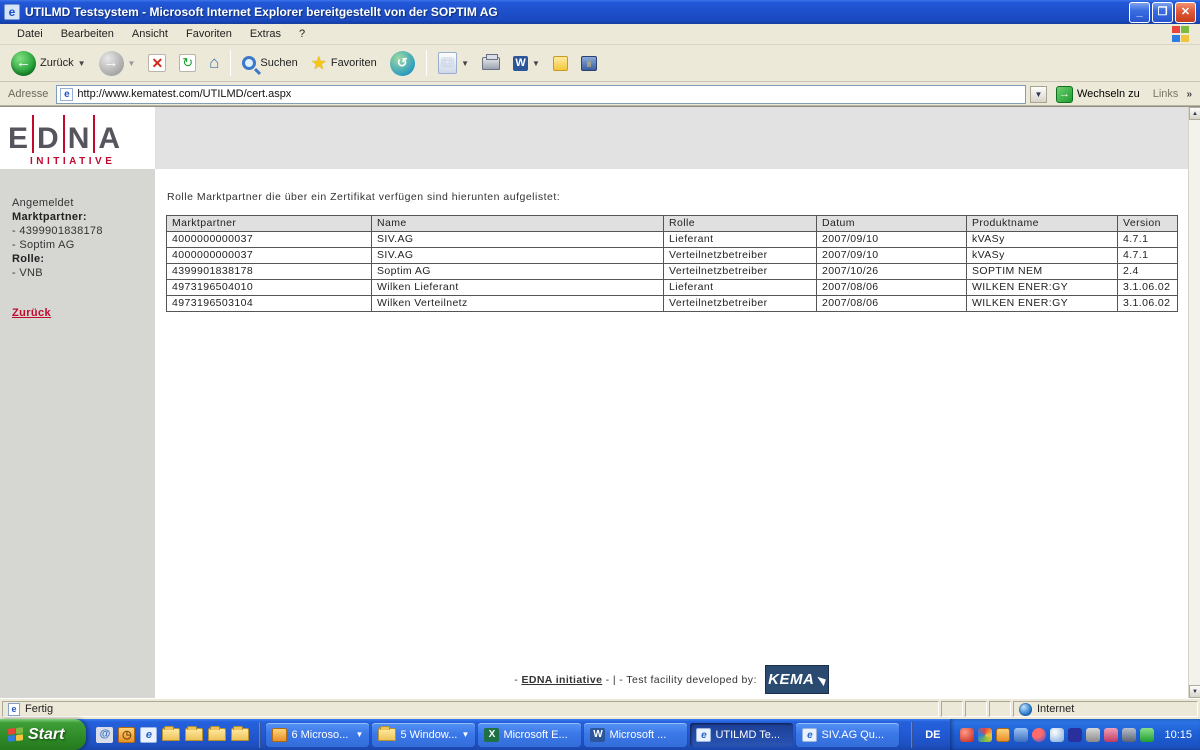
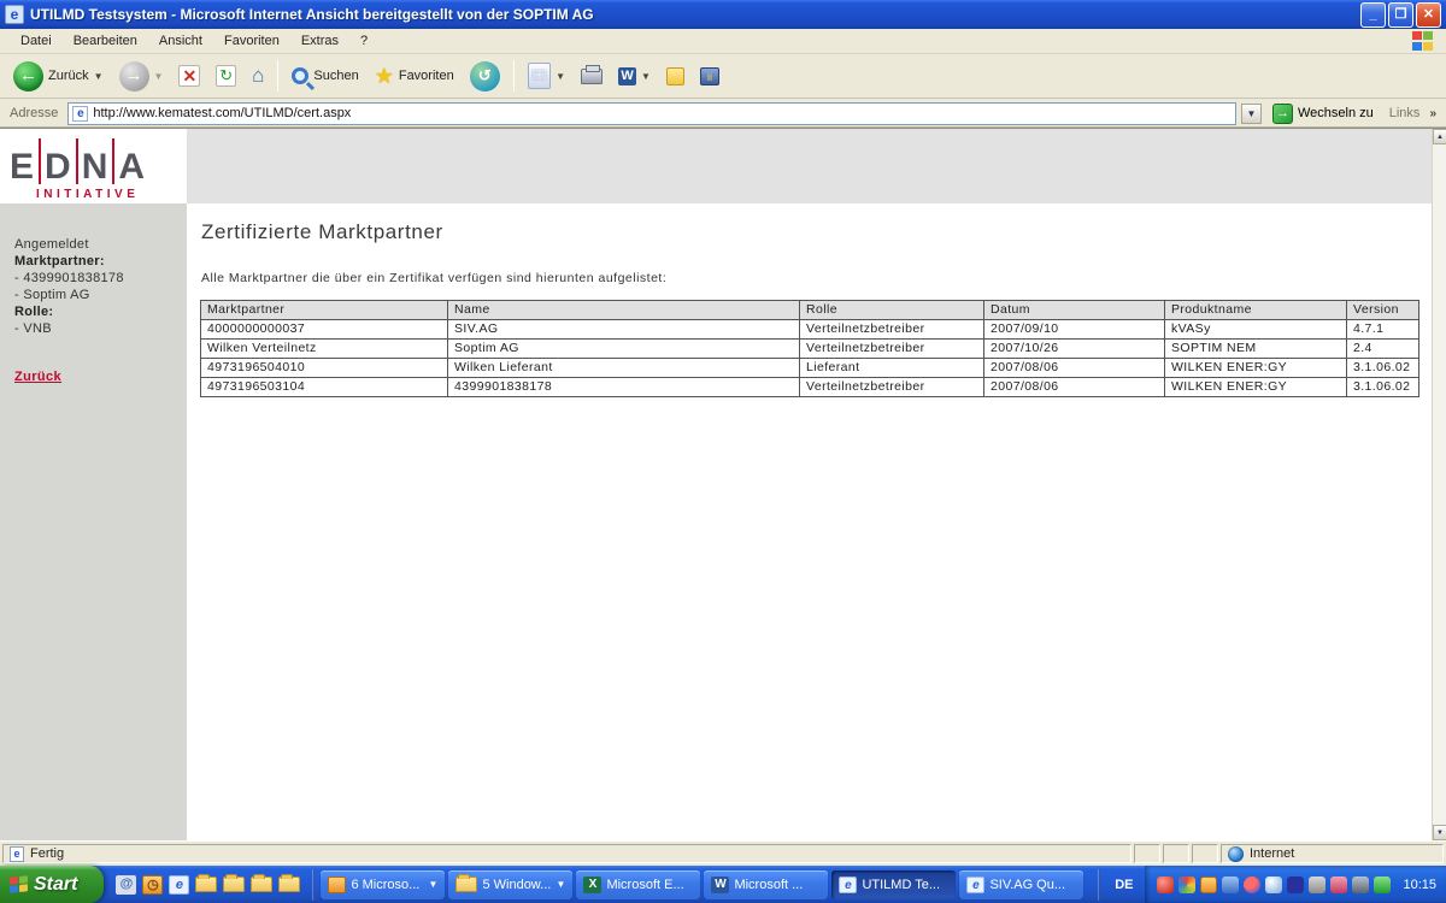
  e
- UTILMD Testsystem - Microsoft Internet Explorer bereitgestellt von der SOPTIM AG
+ UTILMD Testsystem - Microsoft Internet Ansicht bereitgestellt von der SOPTIM AG
  _
  ❐
  ✕
  Datei
  Bearbeiten
  Ansicht
  Favoriten
  Extras
  ?
  ←
  Zurück
  ▼
  →
  ▼
  ✕
  ↻
  ⌂
  Suchen
  ★
  Favoriten
  ↺
  ✉
  ▼
  W
  ▼
  ii
  Adresse
  e
  http://www.kematest.com/UTILMD/cert.aspx
  ▼
  →
  Wechseln zu
  Links
  »
  E
  D
  N
  A
  INITIATIVE
  Angemeldet
  Marktpartner:
  - 4399901838178
  - Soptim AG
  Rolle:
  - VNB
  Zurück
+ Zertifizierte Marktpartner
- Rolle Marktpartner die über ein Zertifikat verfügen sind hierunten aufgelistet:
+ Alle Marktpartner die über ein Zertifikat verfügen sind hierunten aufgelistet:
  Marktpartner	Name	Rolle	Datum	Produktname	Version
- 4000000000037	SIV.AG	Lieferant	2007/09/10	kVASy	4.7.1
  4000000000037	SIV.AG	Verteilnetzbetreiber	2007/09/10	kVASy	4.7.1
- 4399901838178	Soptim AG	Verteilnetzbetreiber	2007/10/26	SOPTIM NEM	2.4
+ Wilken Verteilnetz	Soptim AG	Verteilnetzbetreiber	2007/10/26	SOPTIM NEM	2.4
  4973196504010	Wilken Lieferant	Lieferant	2007/08/06	WILKEN ENER:GY	3.1.06.02
- 4973196503104	Wilken Verteilnetz	Verteilnetzbetreiber	2007/08/06	WILKEN ENER:GY	3.1.06.02
+ 4973196503104	4399901838178	Verteilnetzbetreiber	2007/08/06	WILKEN ENER:GY	3.1.06.02
- - EDNA initiative - | - Test facility developed by:
- KEMA
  e
  Fertig
  Internet
  Start
  @
  ◷
  e
  6 Microso...
  ▼
  5 Window...
  ▼
  X
  Microsoft E...
  W
  Microsoft ...
  e
  UTILMD Te...
  e
  SIV.AG Qu...
  DE
  10:15
